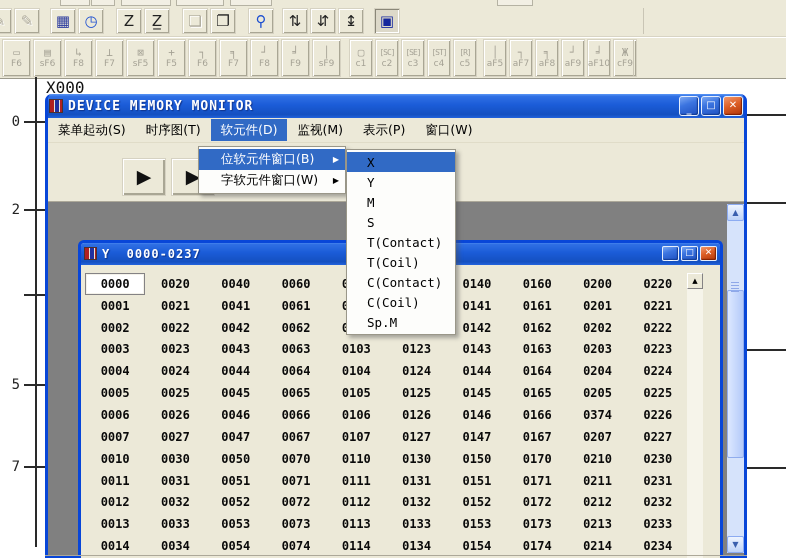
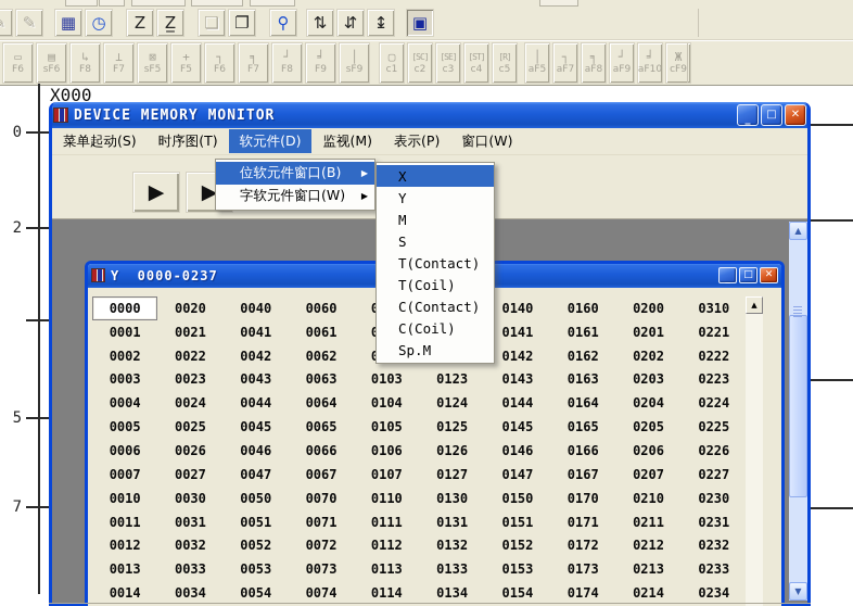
  ✎
  ▦
  ◷
  Z
  Z̲
  ❏
  ❐
  ⚲
  ⇅
  ⇵
  ↨
  ▣
  ▭
  F6
  ▤
  sF6
  ↳
  F8
  ⊥
  F7
  ⊠
  sF5
  +
  F5
  ┐
  F6
  ╕
  F7
  ┘
  F8
  ╛
  F9
  │
  sF9
  ▢
  c1
  [SC]
  c2
  [SE]
  c3
  [ST]
  c4
  [R]
  c5
  │
  aF5
  ┐
  aF7
  ╕
  aF8
  ┘
  aF9
  ╛
  aF10
  Ж
  cF9
  X000
  0
  2
  5
  7
  DEVICE MEMORY MONITOR
  _
  □
  ✕
  菜单起动(S)
  时序图(T)
  软元件(D)
  监视(M)
  表示(P)
  窗口(W)
  ▶
  ▶
  ▲
  ▼
  Y 0000-0237
  _
  □
  ✕
  0000
  0020
  0040
  0060
  0140
  0160
  0200
- 0220
+ 0310
  0001
  0021
  0041
  0061
  0141
  0161
  0201
  0221
  0002
  0022
  0042
  0062
  0142
  0162
  0202
  0222
  0003
  0023
  0043
  0063
  0103
  0123
  0143
  0163
  0203
  0223
  0004
  0024
  0044
  0064
  0104
  0124
  0144
  0164
  0204
  0224
  0005
  0025
  0045
  0065
  0105
  0125
  0145
  0165
  0205
  0225
  0006
  0026
  0046
  0066
  0106
  0126
  0146
  0166
- 0374
+ 0206
  0226
  0007
  0027
  0047
  0067
  0107
  0127
  0147
  0167
  0207
  0227
  0010
  0030
  0050
  0070
  0110
  0130
  0150
  0170
  0210
  0230
  0011
  0031
  0051
  0071
  0111
  0131
  0151
  0171
  0211
  0231
  0012
  0032
  0052
  0072
  0112
  0132
  0152
  0172
  0212
  0232
  0013
  0033
  0053
  0073
  0113
  0133
  0153
  0173
  0213
  0233
  0014
  0034
  0054
  0074
  0114
  0134
  0154
  0174
  0214
  0234
  ▲
  位软元件窗口(B)
  ▶
  字软元件窗口(W)
  ▶
  X
  Y
  M
  S
  T(Contact)
  T(Coil)
  C(Contact)
  C(Coil)
  Sp.M
